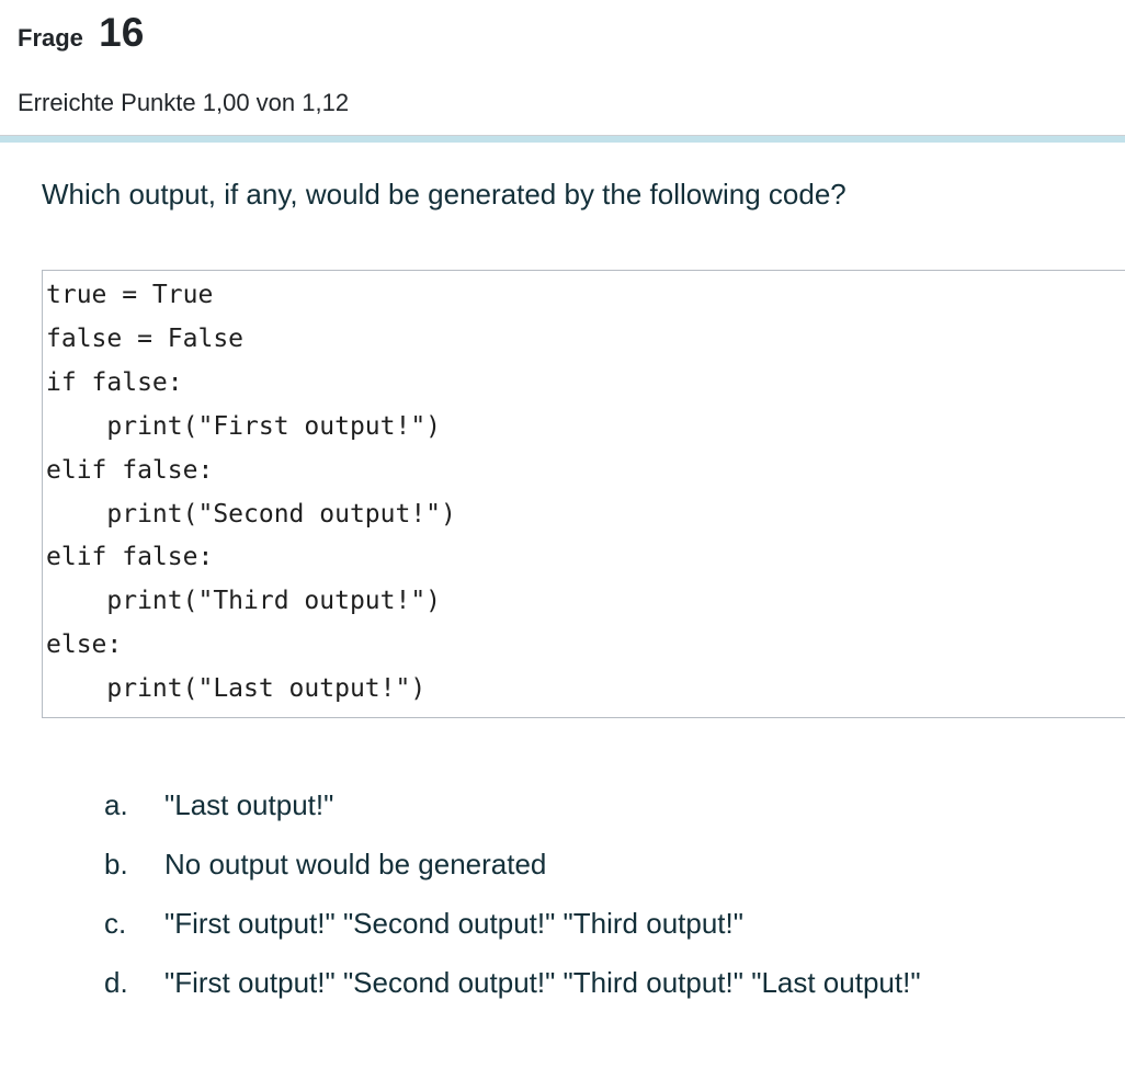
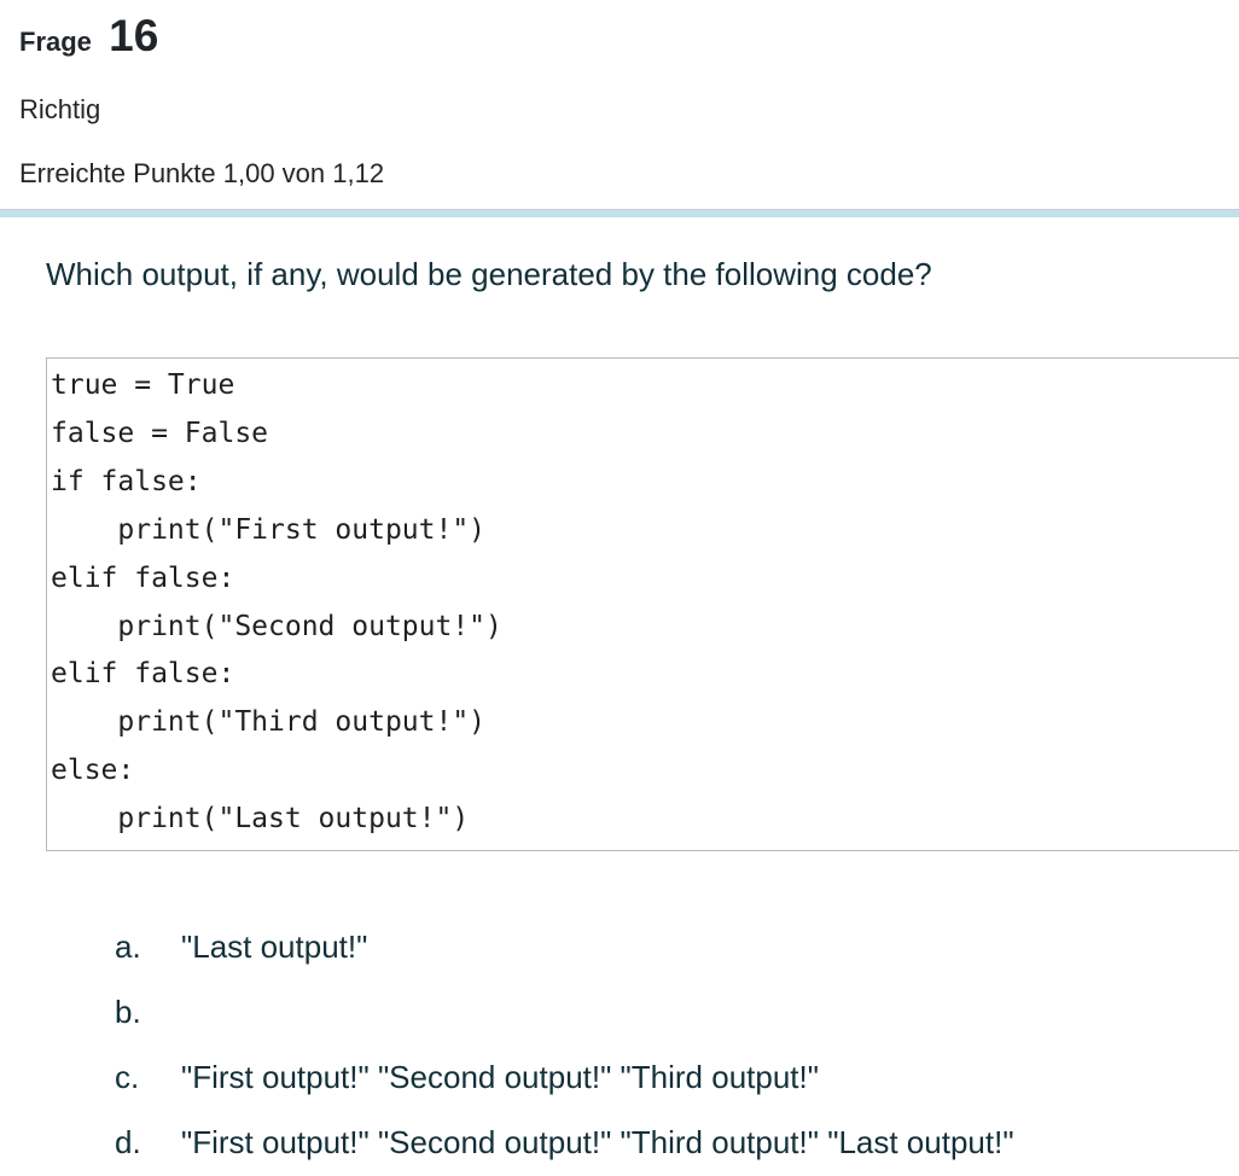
  Frage 16
+ Richtig
  Erreichte Punkte 1,00 von 1,12
  Which output, if any, would be generated by the following code?
  true = True
  false = False
  if false:
  print("First output!")
  elif false:
  print("Second output!")
  elif false:
  print("Third output!")
  else:
  print("Last output!")
  a.
  "Last output!"
  b.
- No output would be generated
  c.
  "First output!" "Second output!" "Third output!"
  d.
  "First output!" "Second output!" "Third output!" "Last output!"
